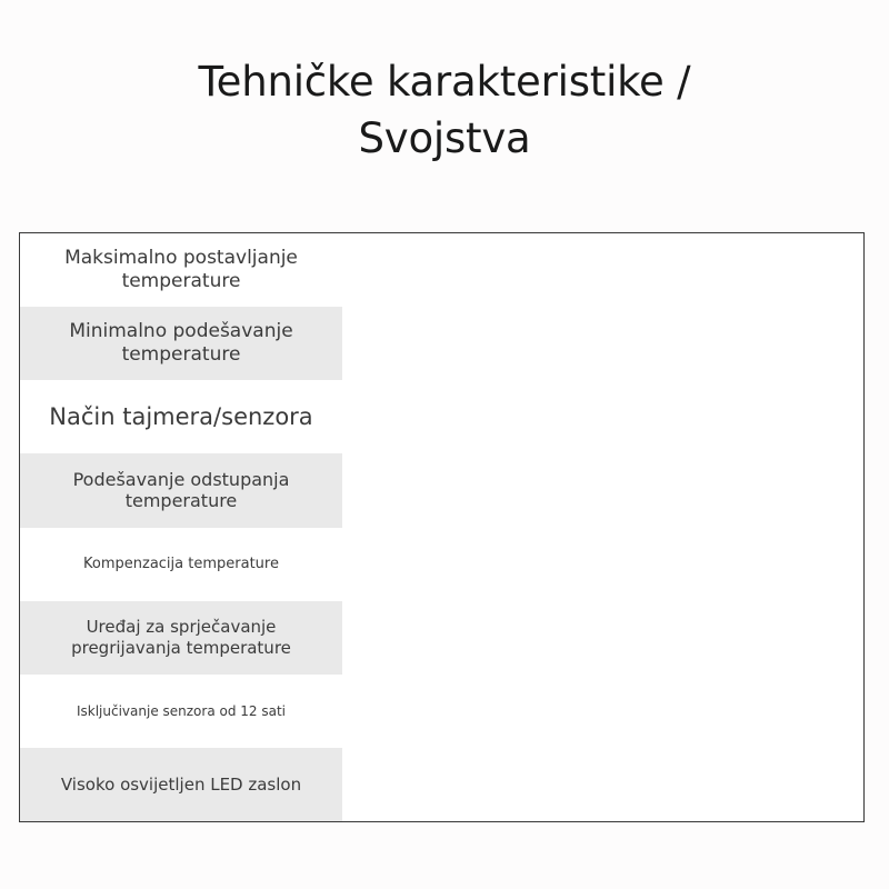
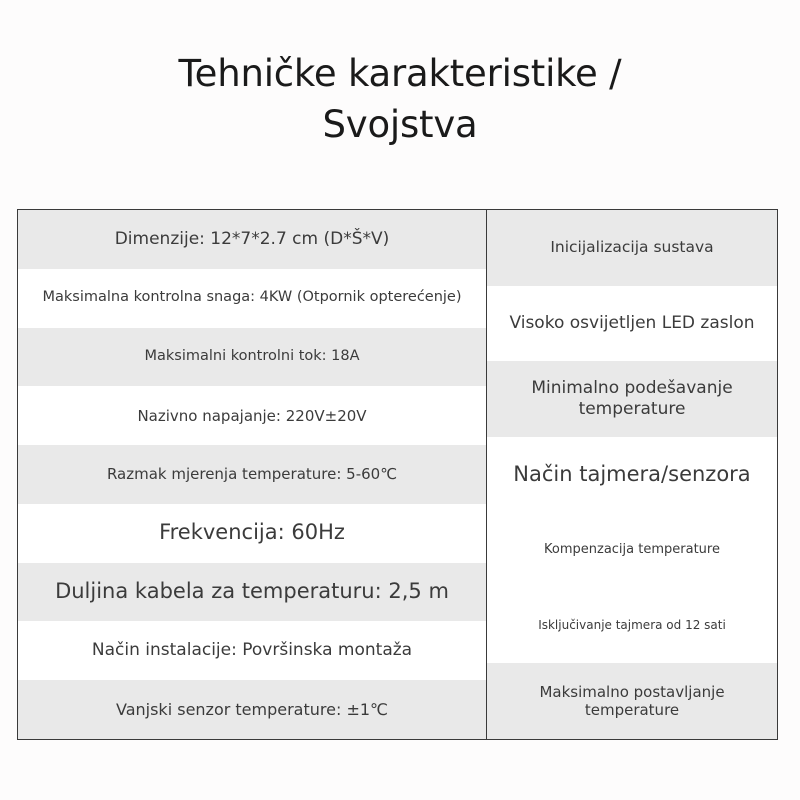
  Tehničke karakteristike /
  Svojstva
+ Dimenzije: 12*7*2.7 cm (D*Š*V)
+ Maksimalna kontrolna snaga: 4KW (Otpornik opterećenje)
+ Maksimalni kontrolni tok: 18A
+ Nazivno napajanje: 220V±20V
+ Razmak mjerenja temperature: 5-60℃
+ Frekvencija: 60Hz
+ Duljina kabela za temperaturu: 2,5 m
+ Način instalacije: Površinska montaža
+ Vanjski senzor temperature: ±1℃
+ Inicijalizacija sustava
- Maksimalno postavljanje temperature
+ Visoko osvijetljen LED zaslon
  Minimalno podešavanje temperature
  Način tajmera/senzora
- Podešavanje odstupanja temperature
  Kompenzacija temperature
- Uređaj za sprječavanje pregrijavanja temperature
- Isključivanje senzora od 12 sati
+ Isključivanje tajmera od 12 sati
- Visoko osvijetljen LED zaslon
+ Maksimalno postavljanje temperature
